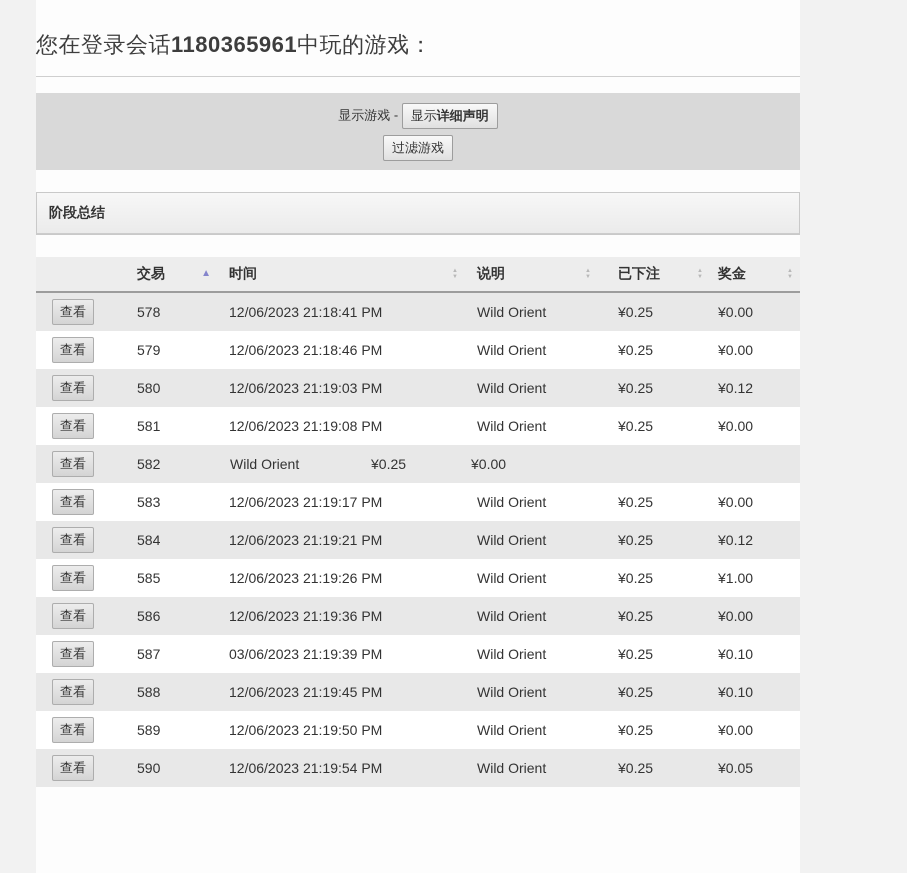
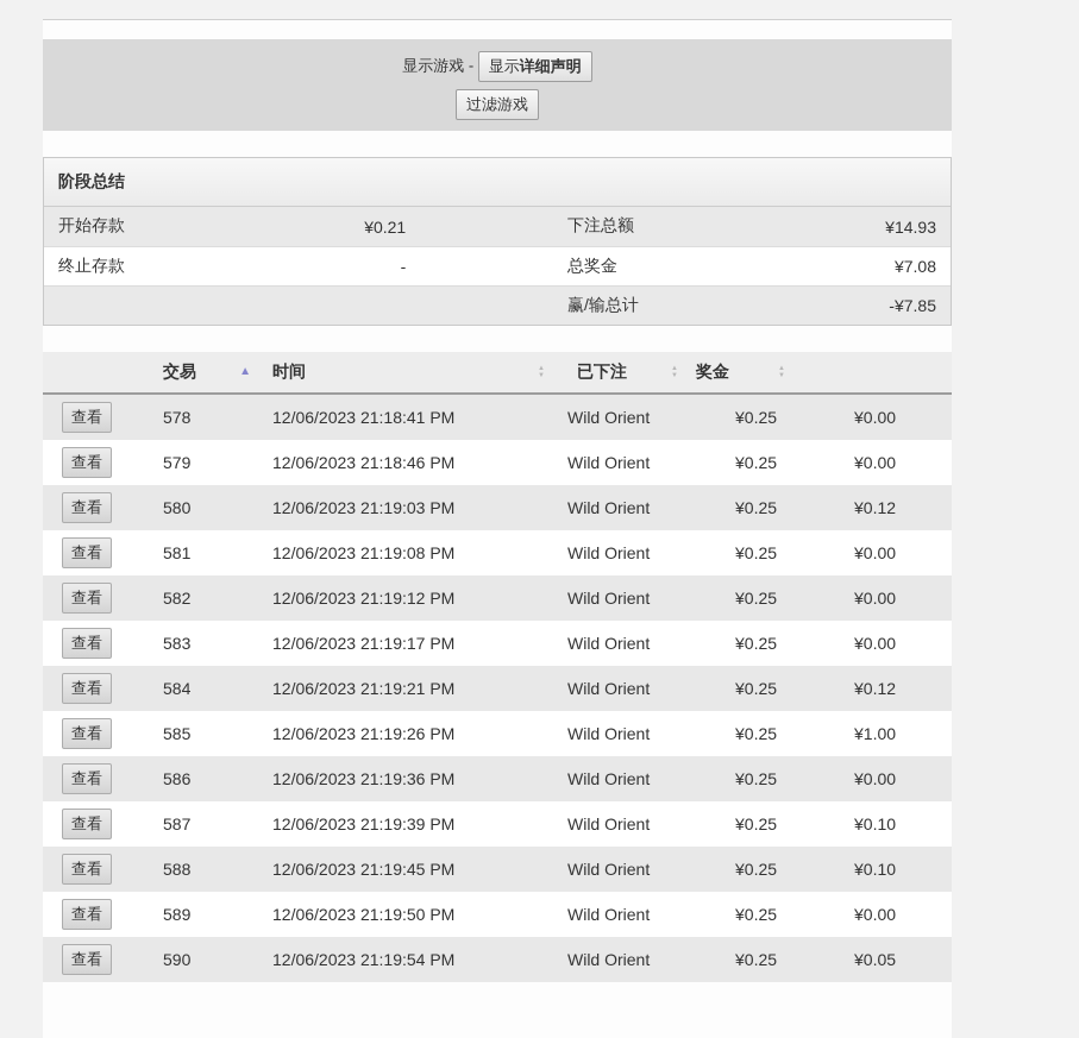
- 您在登录会话1180365961中玩的游戏：
  显示游戏 - 显示详细声明
  过滤游戏
  阶段总结
+ 开始存款
+ ¥0.21
+ 下注总额
+ ¥14.93
+ 终止存款
+ -
+ 总奖金
+ ¥7.08
+ 赢/输总计
+ -¥7.85
  交易
  ▲
  时间
- 说明
  已下注
  奖金
  查看
  578
  12/06/2023 21:18:41 PM
  Wild Orient
  ¥0.25
  ¥0.00
  查看
  579
  12/06/2023 21:18:46 PM
  Wild Orient
  ¥0.25
  ¥0.00
  查看
  580
  12/06/2023 21:19:03 PM
  Wild Orient
  ¥0.25
  ¥0.12
  查看
  581
  12/06/2023 21:19:08 PM
  Wild Orient
  ¥0.25
  ¥0.00
  查看
  582
+ 12/06/2023 21:19:12 PM
  Wild Orient
  ¥0.25
  ¥0.00
  查看
  583
  12/06/2023 21:19:17 PM
  Wild Orient
  ¥0.25
  ¥0.00
  查看
  584
  12/06/2023 21:19:21 PM
  Wild Orient
  ¥0.25
  ¥0.12
  查看
  585
  12/06/2023 21:19:26 PM
  Wild Orient
  ¥0.25
  ¥1.00
  查看
  586
  12/06/2023 21:19:36 PM
  Wild Orient
  ¥0.25
  ¥0.00
  查看
  587
- 03/06/2023 21:19:39 PM
+ 12/06/2023 21:19:39 PM
  Wild Orient
  ¥0.25
  ¥0.10
  查看
  588
  12/06/2023 21:19:45 PM
  Wild Orient
  ¥0.25
  ¥0.10
  查看
  589
  12/06/2023 21:19:50 PM
  Wild Orient
  ¥0.25
  ¥0.00
  查看
  590
  12/06/2023 21:19:54 PM
  Wild Orient
  ¥0.25
  ¥0.05
